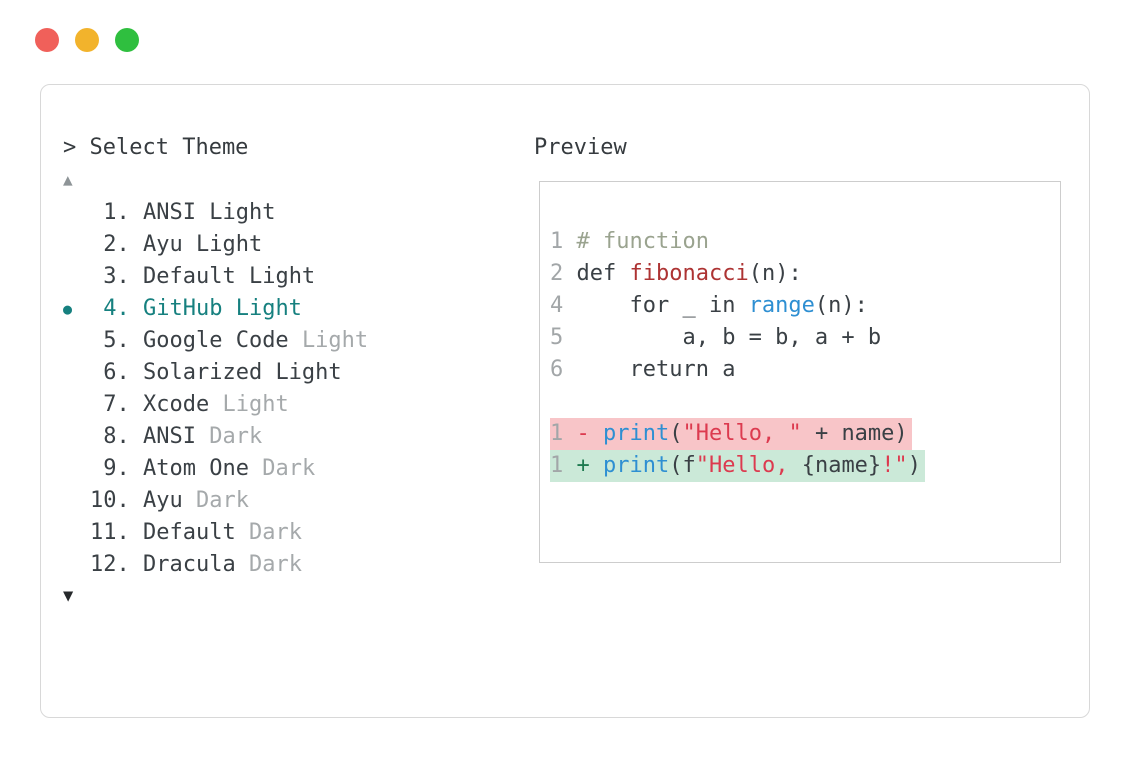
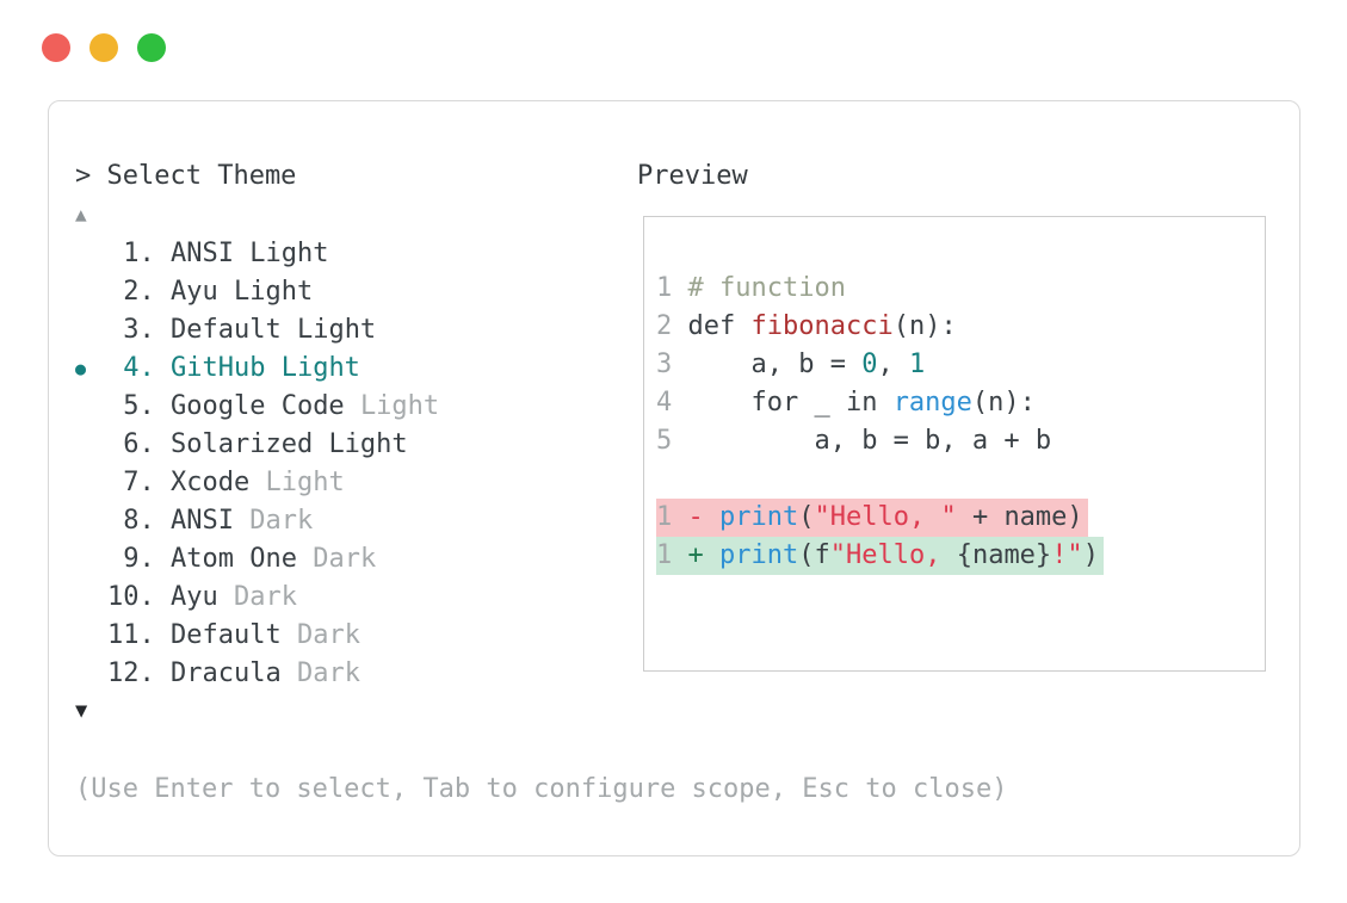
  > Select Theme
  ▲
  1.
  ANSI
  Light
  2.
  Ayu
  Light
  3.
  Default
  Light
  ●
  4.
  GitHub
  Light
  5.
  Google Code
  Light
  6.
  Solarized
  Light
  7.
  Xcode
  Light
  8.
  ANSI
  Dark
  9.
  Atom One
  Dark
  10.
  Ayu
  Dark
  11.
  Default
  Dark
  12.
  Dracula
  Dark
  ▼
  Preview
  1 # function
  2 def fibonacci(n):
+ 3 a, b = 0, 1
  4 for _ in range(n):
  5 a, b = b, a + b
- 6 return a
  1 - print("Hello, " + name)
  1 + print(f"Hello, {name}!")
+ (Use Enter to select, Tab to configure scope, Esc to close)
